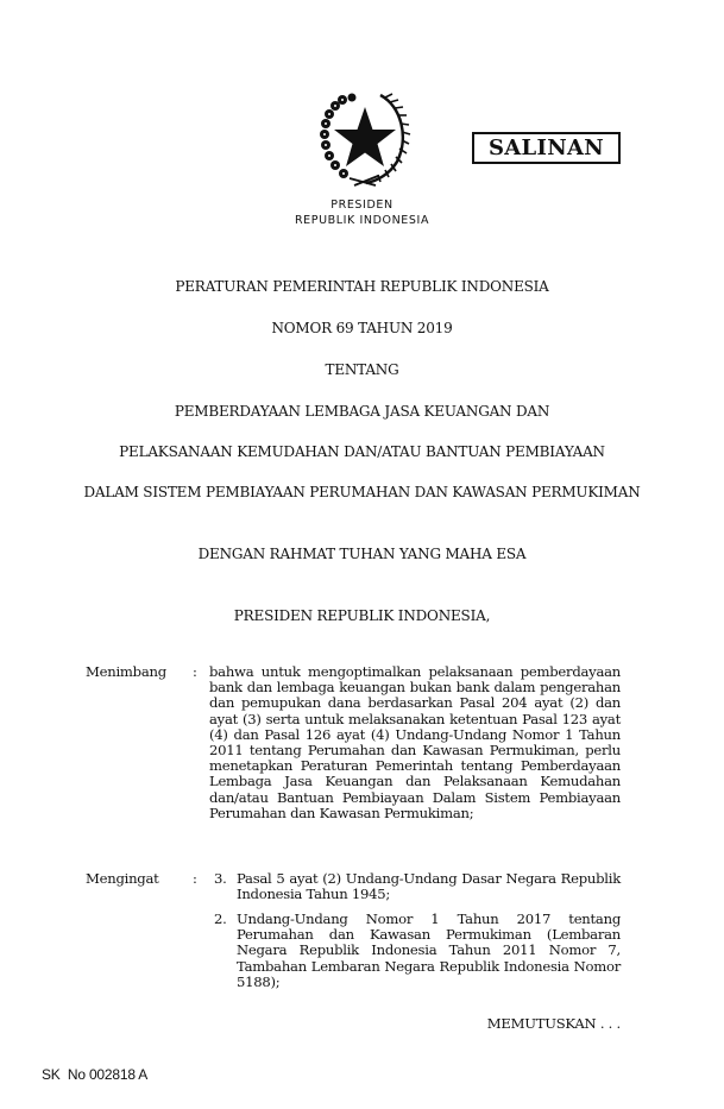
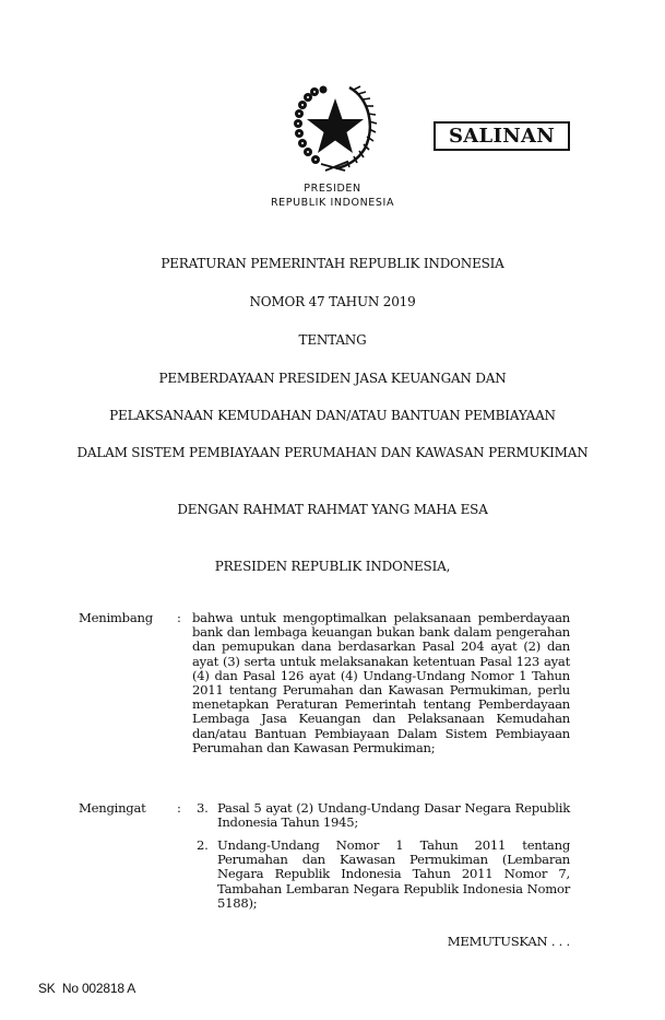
  SALINAN
  PRESIDEN
  REPUBLIK INDONESIA
  PERATURAN PEMERINTAH REPUBLIK INDONESIA
- NOMOR 69 TAHUN 2019
+ NOMOR 47 TAHUN 2019
  TENTANG
- PEMBERDAYAAN LEMBAGA JASA KEUANGAN DAN
+ PEMBERDAYAAN PRESIDEN JASA KEUANGAN DAN
  PELAKSANAAN KEMUDAHAN DAN/ATAU BANTUAN PEMBIAYAAN
  DALAM SISTEM PEMBIAYAAN PERUMAHAN DAN KAWASAN PERMUKIMAN
- DENGAN RAHMAT TUHAN YANG MAHA ESA
+ DENGAN RAHMAT RAHMAT YANG MAHA ESA
  PRESIDEN REPUBLIK INDONESIA,
  Menimbang
  :
  bahwa untuk mengoptimalkan pelaksanaan pemberdayaan bank dan lembaga keuangan bukan bank dalam pengerahan dan pemupukan dana berdasarkan Pasal 204 ayat (2) dan ayat (3) serta untuk melaksanakan ketentuan Pasal 123 ayat (4) dan Pasal 126 ayat (4) Undang-Undang Nomor 1 Tahun 2011 tentang Perumahan dan Kawasan Permukiman, perlu menetapkan Peraturan Pemerintah tentang Pemberdayaan Lembaga Jasa Keuangan dan Pelaksanaan Kemudahan dan/atau Bantuan Pembiayaan Dalam Sistem Pembiayaan Perumahan dan Kawasan Permukiman;
  Mengingat
  :
  3.
  Pasal 5 ayat (2) Undang-Undang Dasar Negara Republik Indonesia Tahun 1945;
  2.
- Undang-Undang Nomor 1 Tahun 2017 tentang Perumahan dan Kawasan Permukiman (Lembaran Negara Republik Indonesia Tahun 2011 Nomor 7, Tambahan Lembaran Negara Republik Indonesia Nomor 5188);
+ Undang-Undang Nomor 1 Tahun 2011 tentang Perumahan dan Kawasan Permukiman (Lembaran Negara Republik Indonesia Tahun 2011 Nomor 7, Tambahan Lembaran Negara Republik Indonesia Nomor 5188);
  MEMUTUSKAN . . .
  SK No 002818 A
